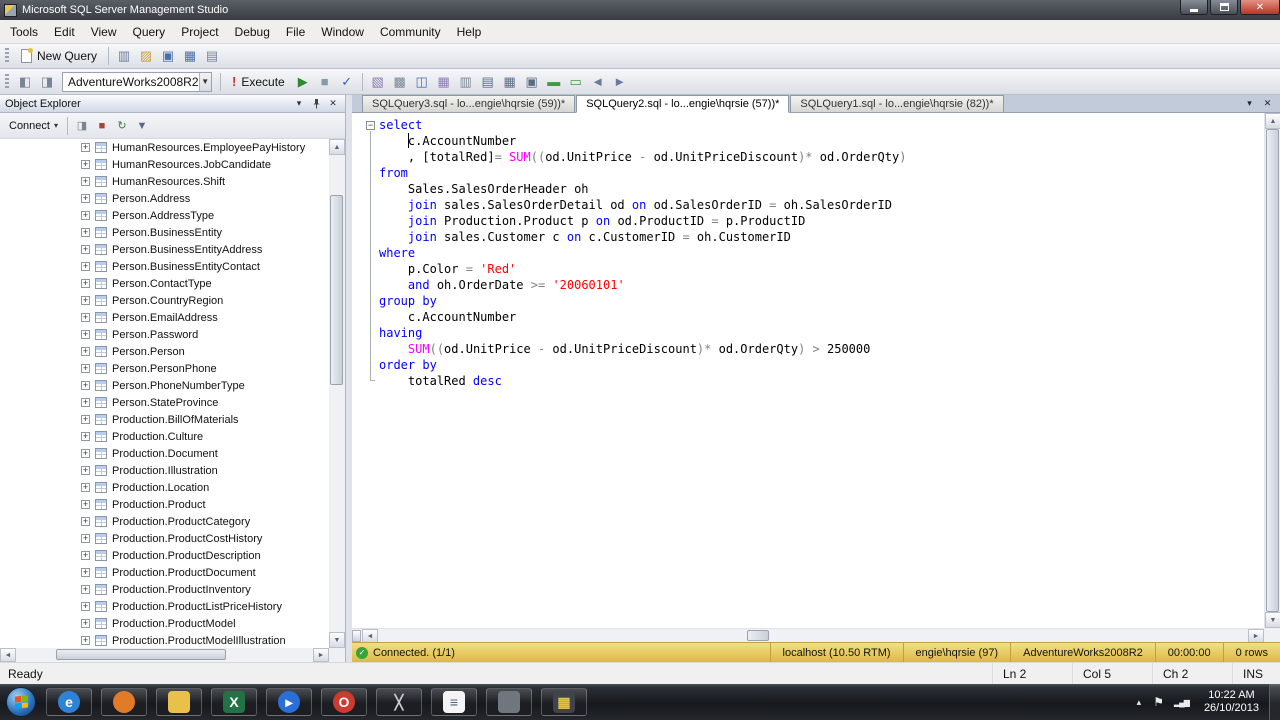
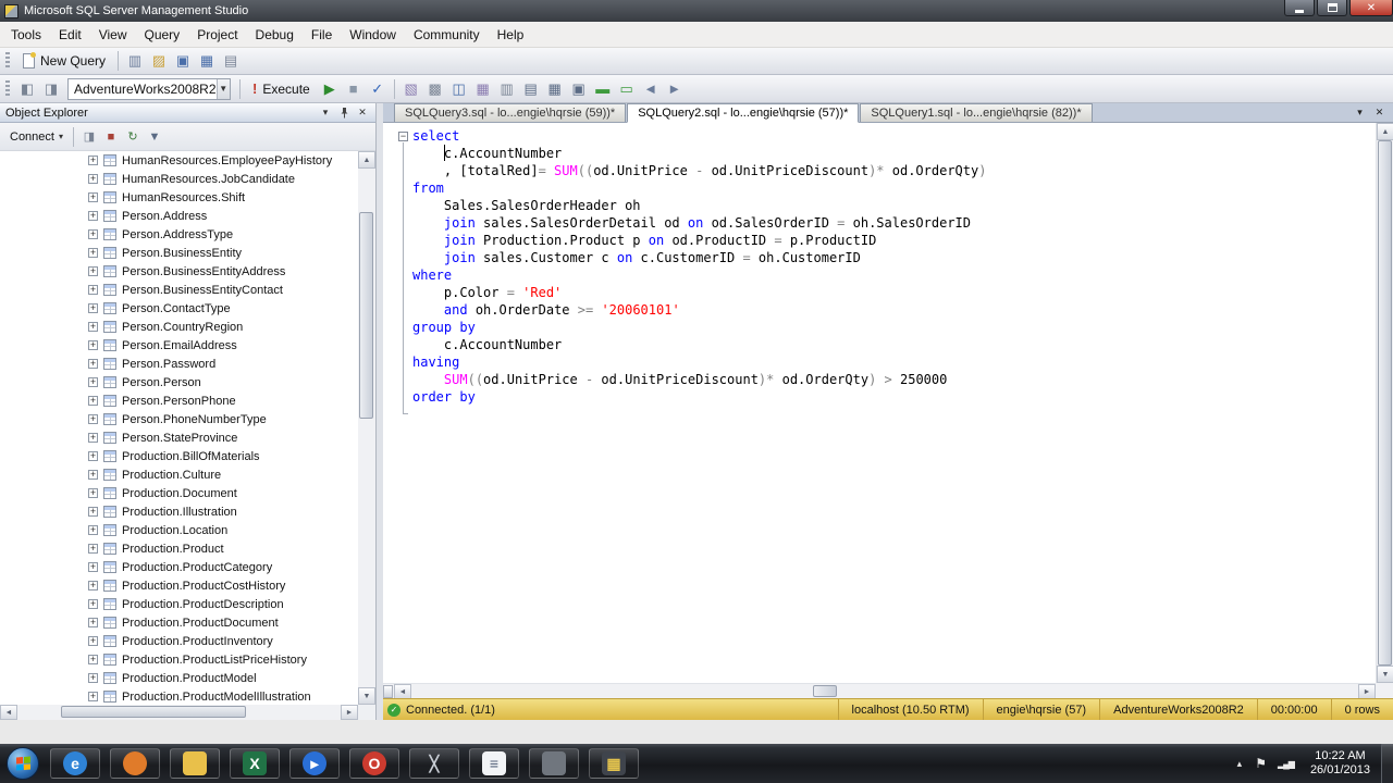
  Microsoft SQL Server Management Studio
  ✕
  Tools
  Edit
  View
  Query
  Project
  Debug
  File
  Window
  Community
  Help
  New Query
  ▥
  ▨
  ▣
  ▦
  ▤
  ◧
  ◨
  AdventureWorks2008R2
  ▼
  !
  Execute
  ▶
  ■
  ✓
  ▧
  ▩
  ◫
  ▦
  ▥
  ▤
  ▦
  ▣
  ▬
  ▭
  ◄
  ►
  Object Explorer
  ▾
  ✕
  Connect
  ▾
  ◨
  ■
  ↻
  ▼
  +
  HumanResources.EmployeePayHistory
  +
  HumanResources.JobCandidate
  +
  HumanResources.Shift
  +
  Person.Address
  +
  Person.AddressType
  +
  Person.BusinessEntity
  +
  Person.BusinessEntityAddress
  +
  Person.BusinessEntityContact
  +
  Person.ContactType
  +
  Person.CountryRegion
  +
  Person.EmailAddress
  +
  Person.Password
  +
  Person.Person
  +
  Person.PersonPhone
  +
  Person.PhoneNumberType
  +
  Person.StateProvince
  +
  Production.BillOfMaterials
  +
  Production.Culture
  +
  Production.Document
  +
  Production.Illustration
  +
  Production.Location
  +
  Production.Product
  +
  Production.ProductCategory
  +
  Production.ProductCostHistory
  +
  Production.ProductDescription
  +
  Production.ProductDocument
  +
  Production.ProductInventory
  +
  Production.ProductListPriceHistory
  +
  Production.ProductModel
  +
  Production.ProductModelIllustration
  SQLQuery3.sql - lo...engie\hqrsie (59))*
  SQLQuery2.sql - lo...engie\hqrsie (57))*
  SQLQuery1.sql - lo...engie\hqrsie (82))*
  ▾
  ✕
  −
  select
  c.AccountNumber
  , [totalRed]= SUM((od.UnitPrice - od.UnitPriceDiscount)* od.OrderQty)
  from
  Sales.SalesOrderHeader oh
  join sales.SalesOrderDetail od on od.SalesOrderID = oh.SalesOrderID
  join Production.Product p on od.ProductID = p.ProductID
  join sales.Customer c on c.CustomerID = oh.CustomerID
  where
  p.Color = 'Red'
  and oh.OrderDate >= '20060101'
  group by
  c.AccountNumber
  having
  SUM((od.UnitPrice - od.UnitPriceDiscount)* od.OrderQty) > 250000
  order by
- totalRed desc
  Connected. (1/1)
  localhost (10.50 RTM)
- engie\hqrsie (97)
+ engie\hqrsie (57)
  AdventureWorks2008R2
  00:00:00
  0 rows
- Ready
- Ln 2
- Col 5
- Ch 2
- INS
  e
  X
  ▸
  O
  ╳
  ≡
  ▦
  ▴
  ⚑
  ▂▄▆
  10:22 AM
- 26/10/2013
+ 26/01/2013
